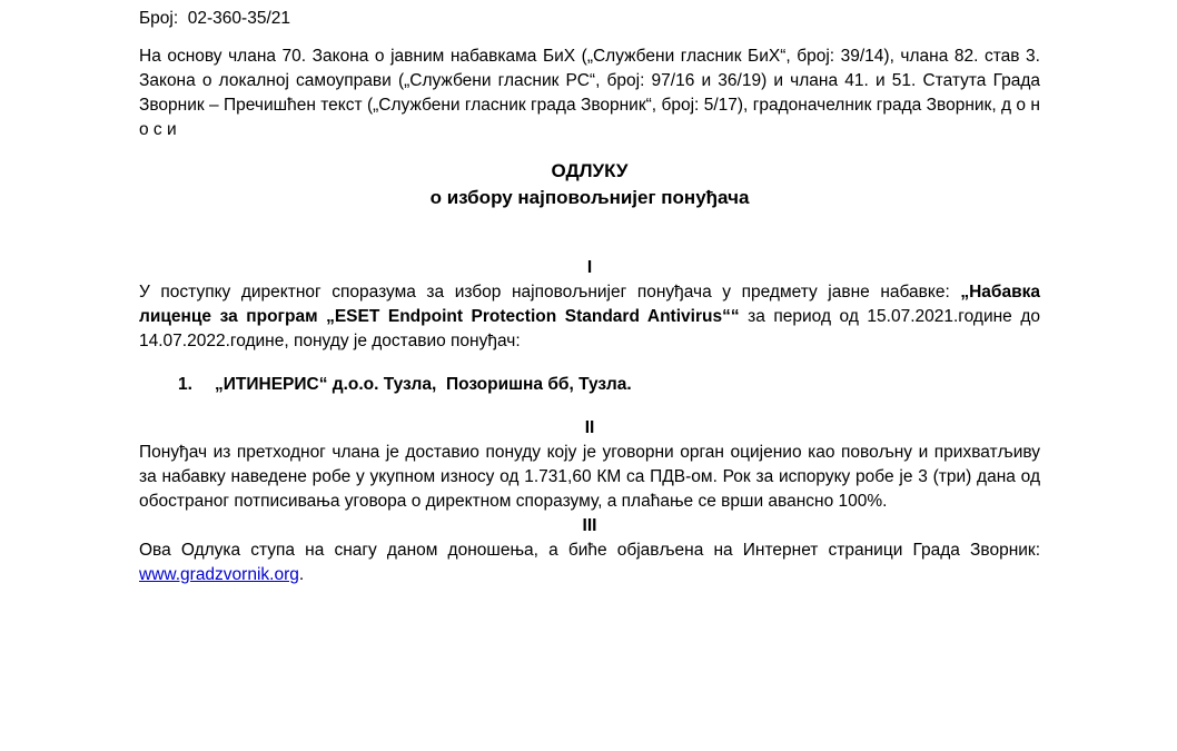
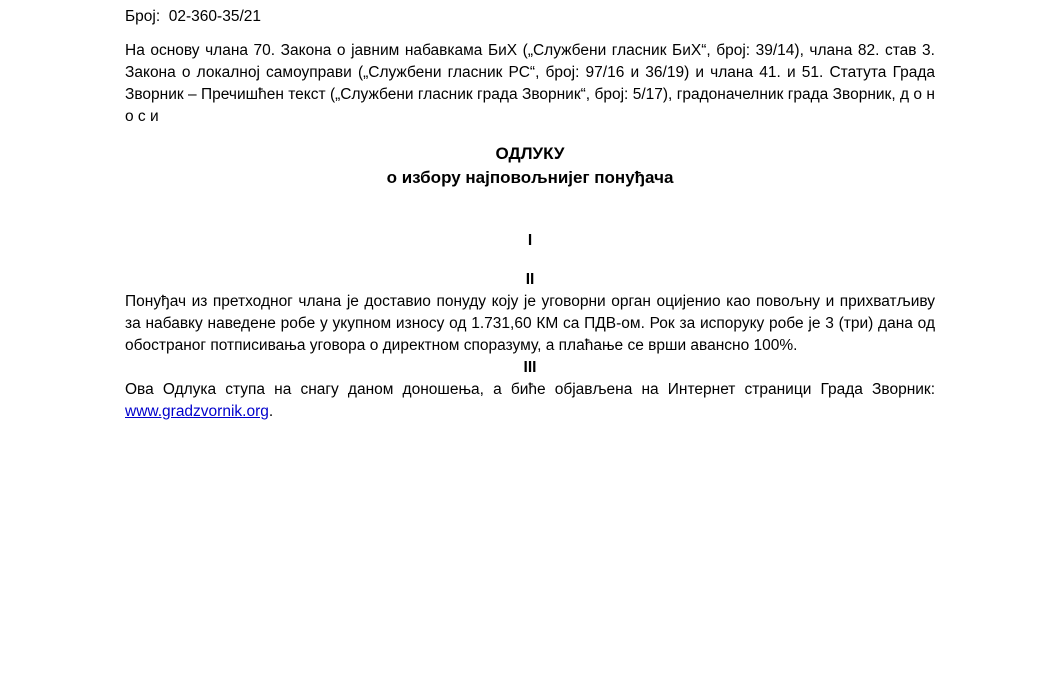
  Број: 02-360-35/21
  На основу члана 70. Закона о јавним набавкама БиХ („Службени гласник БиХ“, број: 39/14), члана 82. став 3. Закона о локалној самоуправи („Службени гласник РС“, број: 97/16 и 36/19) и члана 41. и 51. Статута Града Зворник – Пречишћен текст („Службени гласник града Зворник“, број: 5/17), градоначелник града Зворник, д о н о с и
  ОДЛУКУ
  о избору најповољнијег понуђача
  I
- У поступку директног споразума за избор најповољнијег понуђача у предмету јавне набавке: „Набавка лиценце за програм „ESET Endpoint Protection Standard Antivirus““ за период од 15.07.2021.године до 14.07.2022.године, понуду је доставио понуђач:
- 1. „ИТИНЕРИС“ д.о.о. Тузла, Позоришна бб, Тузла.
  II
  Понуђач из претходног члана је доставио понуду коју је уговорни орган оцијенио као повољну и прихватљиву за набавку наведене робе у укупном износу од 1.731,60 КМ са ПДВ-ом. Рок за испоруку робе је 3 (три) дана од обостраног потписивања уговора о директном споразуму, а плаћање се врши авансно 100%.
  III
  Ова Одлука ступа на снагу даном доношења, а биће објављена на Интернет страници Града Зворник: www.gradzvornik.org.
